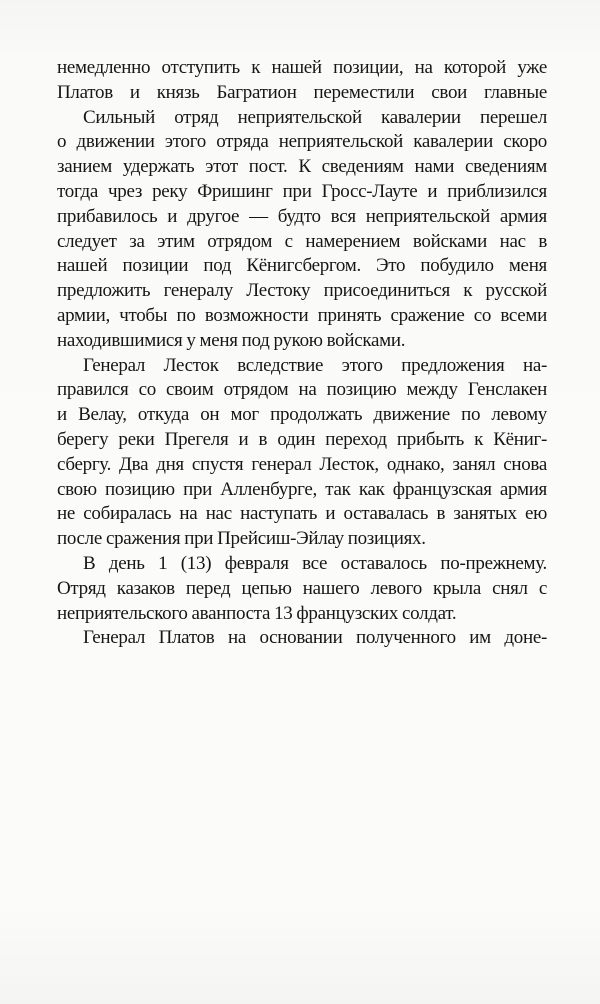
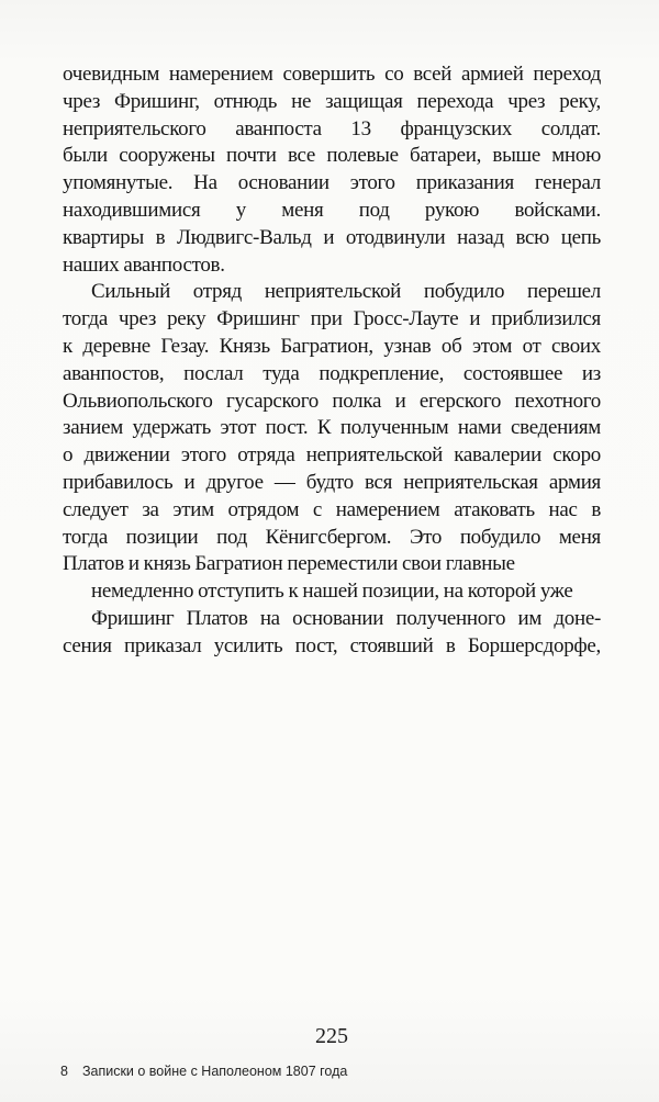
+ очевидным намерением совершить со всей армией переход
+ чрез Фришинг, отнюдь не защищая перехода чрез реку,
- немедленно отступить к нашей позиции, на которой уже
+ неприятельского аванпоста 13 французских солдат.
+ были сооружены почти все полевые батареи, выше мною
+ упомянутые. На основании этого приказания генерал
- Платов и князь Багратион переместили свои главные
+ находившимися у меня под рукою войсками.
+ квартиры в Людвигс-Вальд и отодвинули назад всю цепь
+ наших аванпостов.
- Сильный отряд неприятельской кавалерии перешел
+ Сильный отряд неприятельской побудило перешел
- о движении этого отряда неприятельской кавалерии скоро
+ тогда чрез реку Фришинг при Гросс-Лауте и приблизился
+ к деревне Гезау. Князь Багратион, узнав об этом от своих
+ аванпостов, послал туда подкрепление, состоявшее из
+ Ольвиопольского гусарского полка и егерского пехотного
- занием удержать этот пост. К сведениям нами сведениям
+ занием удержать этот пост. К полученным нами сведениям
- тогда чрез реку Фришинг при Гросс-Лауте и приблизился
+ о движении этого отряда неприятельской кавалерии скоро
- прибавилось и другое — будто вся неприятельской армия
+ прибавилось и другое — будто вся неприятельская армия
- следует за этим отрядом с намерением войсками нас в
+ следует за этим отрядом с намерением атаковать нас в
- нашей позиции под Кёнигсбергом. Это побудило меня
+ тогда позиции под Кёнигсбергом. Это побудило меня
- предложить генералу Лестоку присоединиться к русской
- армии, чтобы по возможности принять сражение со всеми
- находившимися у меня под рукою войсками.
+ Платов и князь Багратион переместили свои главные
- Генерал Лесток вследствие этого предложения на-
- правился со своим отрядом на позицию между Генслакен
- и Велау, откуда он мог продолжать движение по левому
- берегу реки Прегеля и в один переход прибыть к Кёниг-
- сбергу. Два дня спустя генерал Лесток, однако, занял снова
- свою позицию при Алленбурге, так как французская армия
- не собиралась на нас наступать и оставалась в занятых ею
- после сражения при Прейсиш-Эйлау позициях.
- В день 1 (13) февраля все оставалось по-прежнему.
- Отряд казаков перед цепью нашего левого крыла снял с
- неприятельского аванпоста 13 французских солдат.
+ немедленно отступить к нашей позиции, на которой уже
- Генерал Платов на основании полученного им доне-
+ Фришинг Платов на основании полученного им доне-
+ сения приказал усилить пост, стоявший в Боршерсдорфе,
+ 225
+ 8
+ Записки о войне с Наполеоном 1807 года
